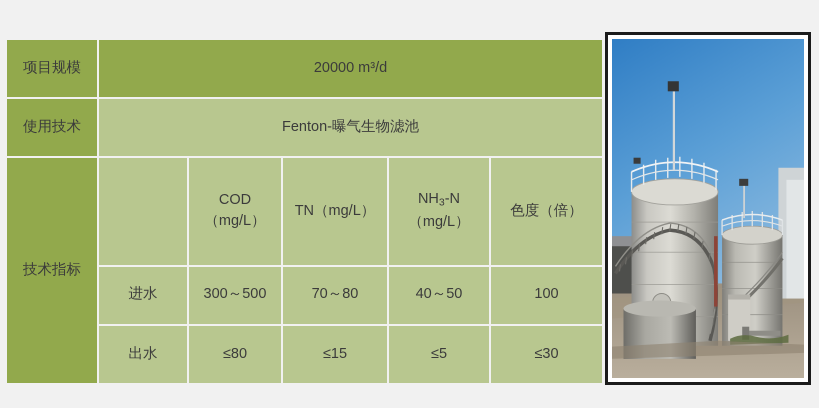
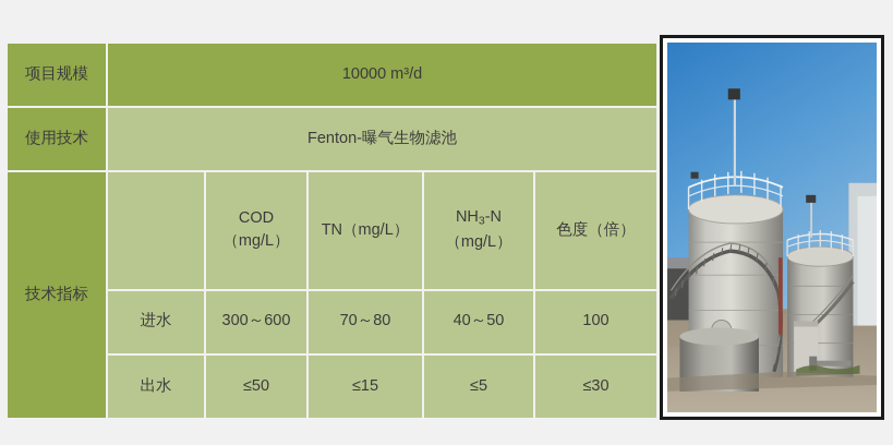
- 项目规模	20000 m³/d
+ 项目规模	10000 m³/d
  使用技术	Fenton-曝气生物滤池
  技术指标		COD （mg/L）	TN（mg/L）	NH3-N （mg/L）	色度（倍）
- 进水	300～500	70～80	40～50	100
+ 进水	300～600	70～80	40～50	100
- 出水	≤80	≤15	≤5	≤30
+ 出水	≤50	≤15	≤5	≤30
